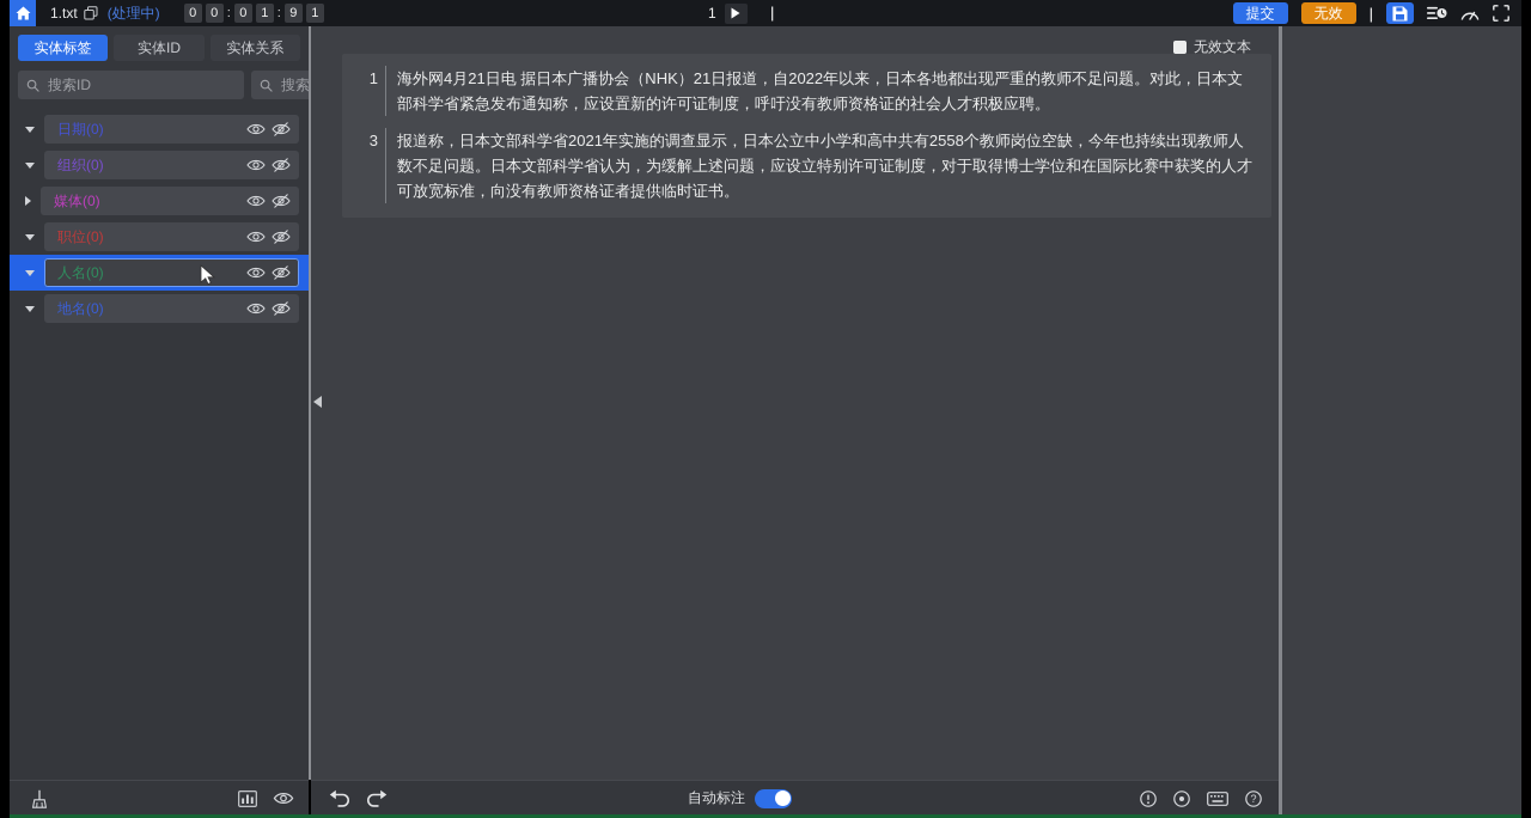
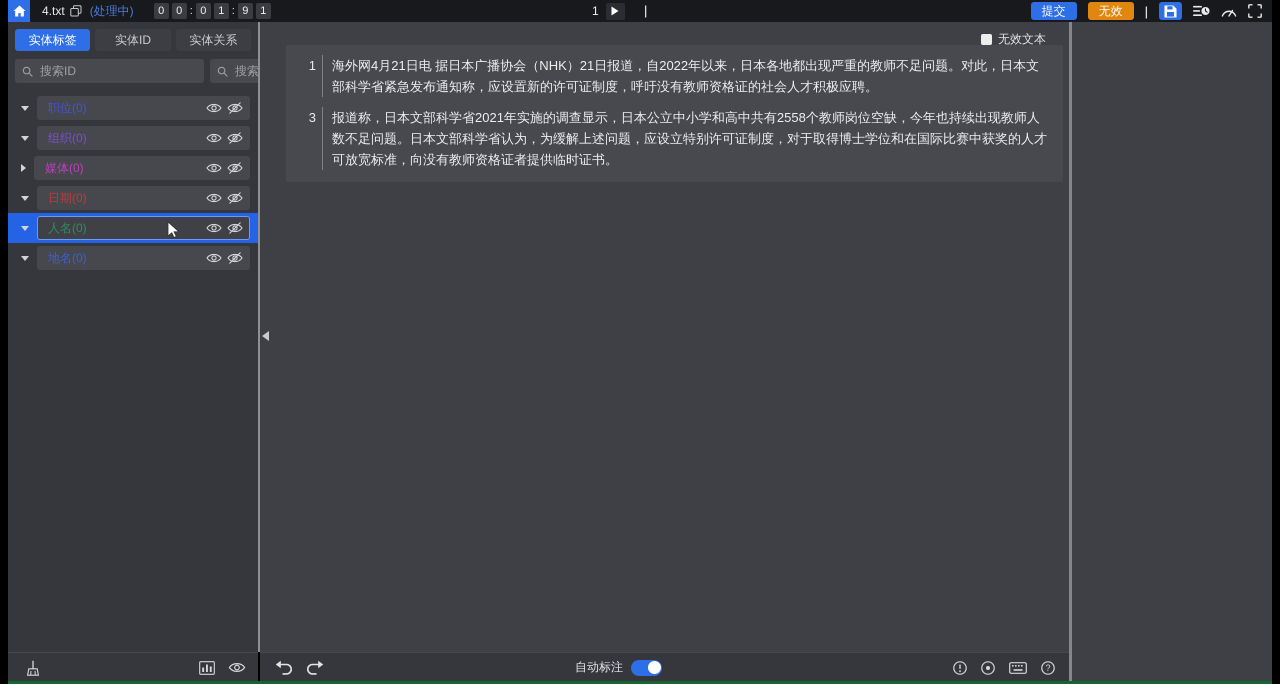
- 1.txt
+ 4.txt
  (处理中)
  0
  0
  :
  0
  1
  :
  9
  1
  1
  |
  提交
  无效
  |
  实体标签
  实体ID
  实体关系
  搜索ID
- 日期(0)
+ 职位(0)
  组织(0)
  媒体(0)
- 职位(0)
+ 日期(0)
  人名(0)
  地名(0)
  无效文本
  1
  海外网4月21日电 据日本广播协会（NHK）21日报道，自2022年以来，日本各地都出现严重的教师不足问题。对此，日本文部科学省紧急发布通知称，应设置新的许可证制度，呼吁没有教师资格证的社会人才积极应聘。
  3
  报道称，日本文部科学省2021年实施的调查显示，日本公立中小学和高中共有2558个教师岗位空缺，今年也持续出现教师人数不足问题。日本文部科学省认为，为缓解上述问题，应设立特别许可证制度，对于取得博士学位和在国际比赛中获奖的人才可放宽标准，向没有教师资格证者提供临时证书。
  自动标注
